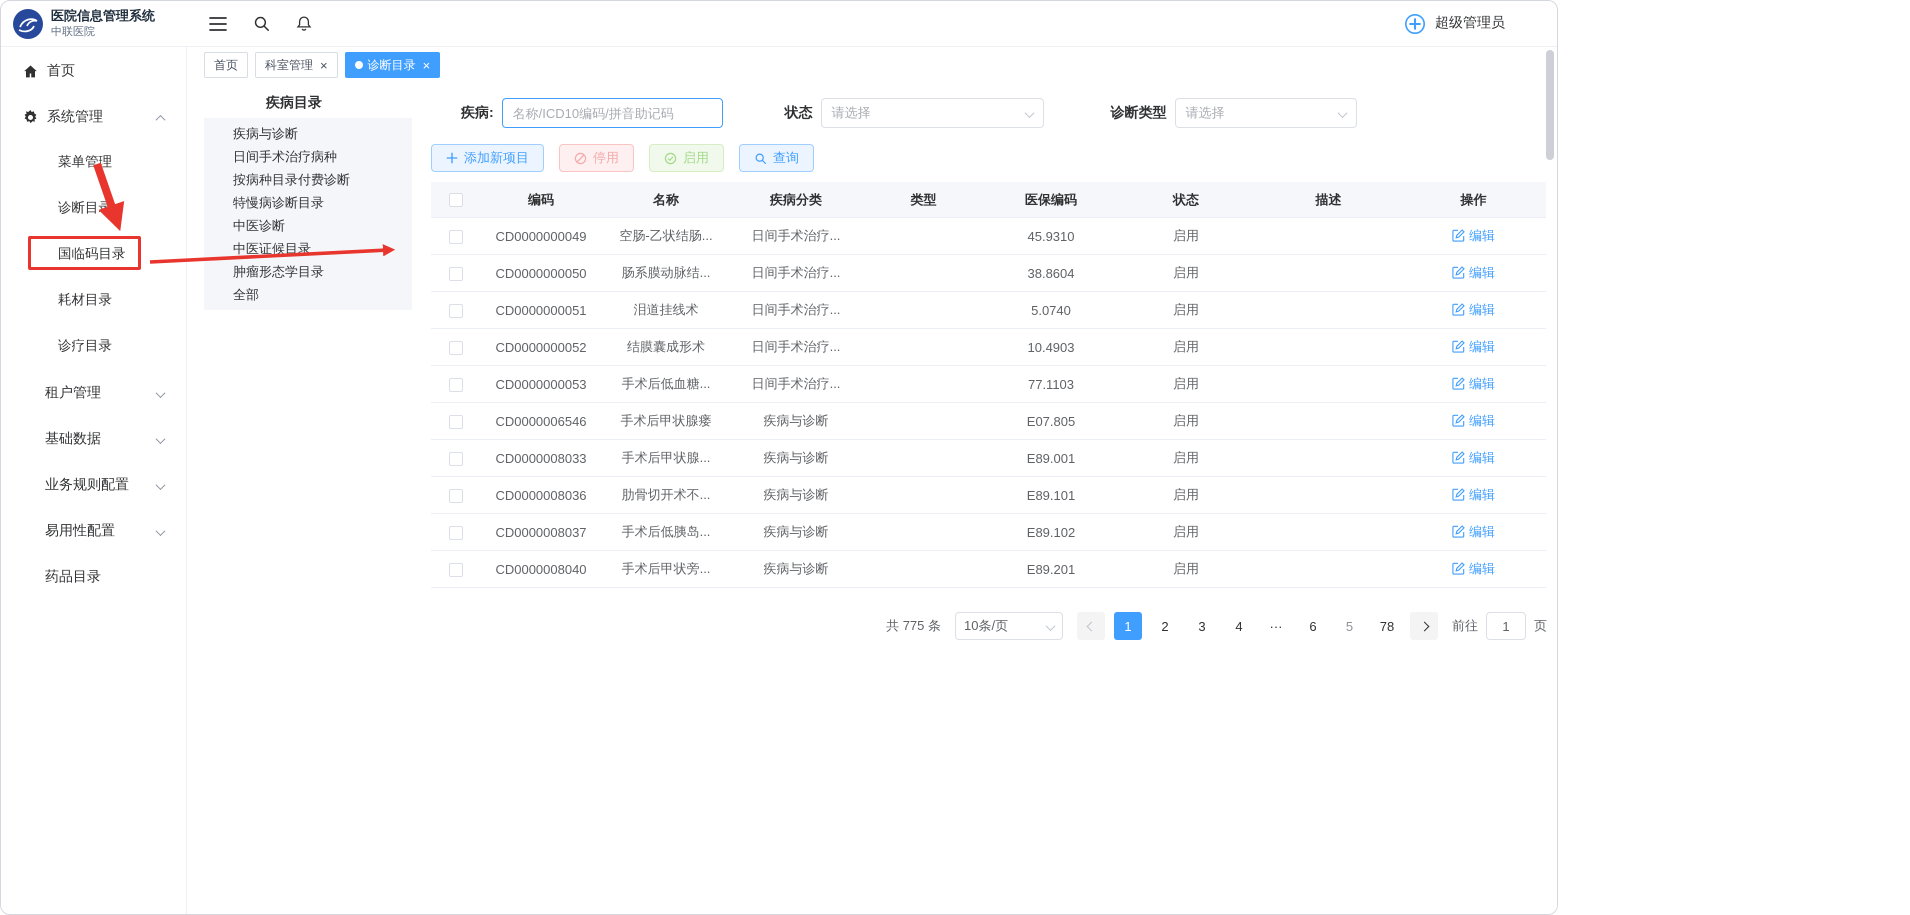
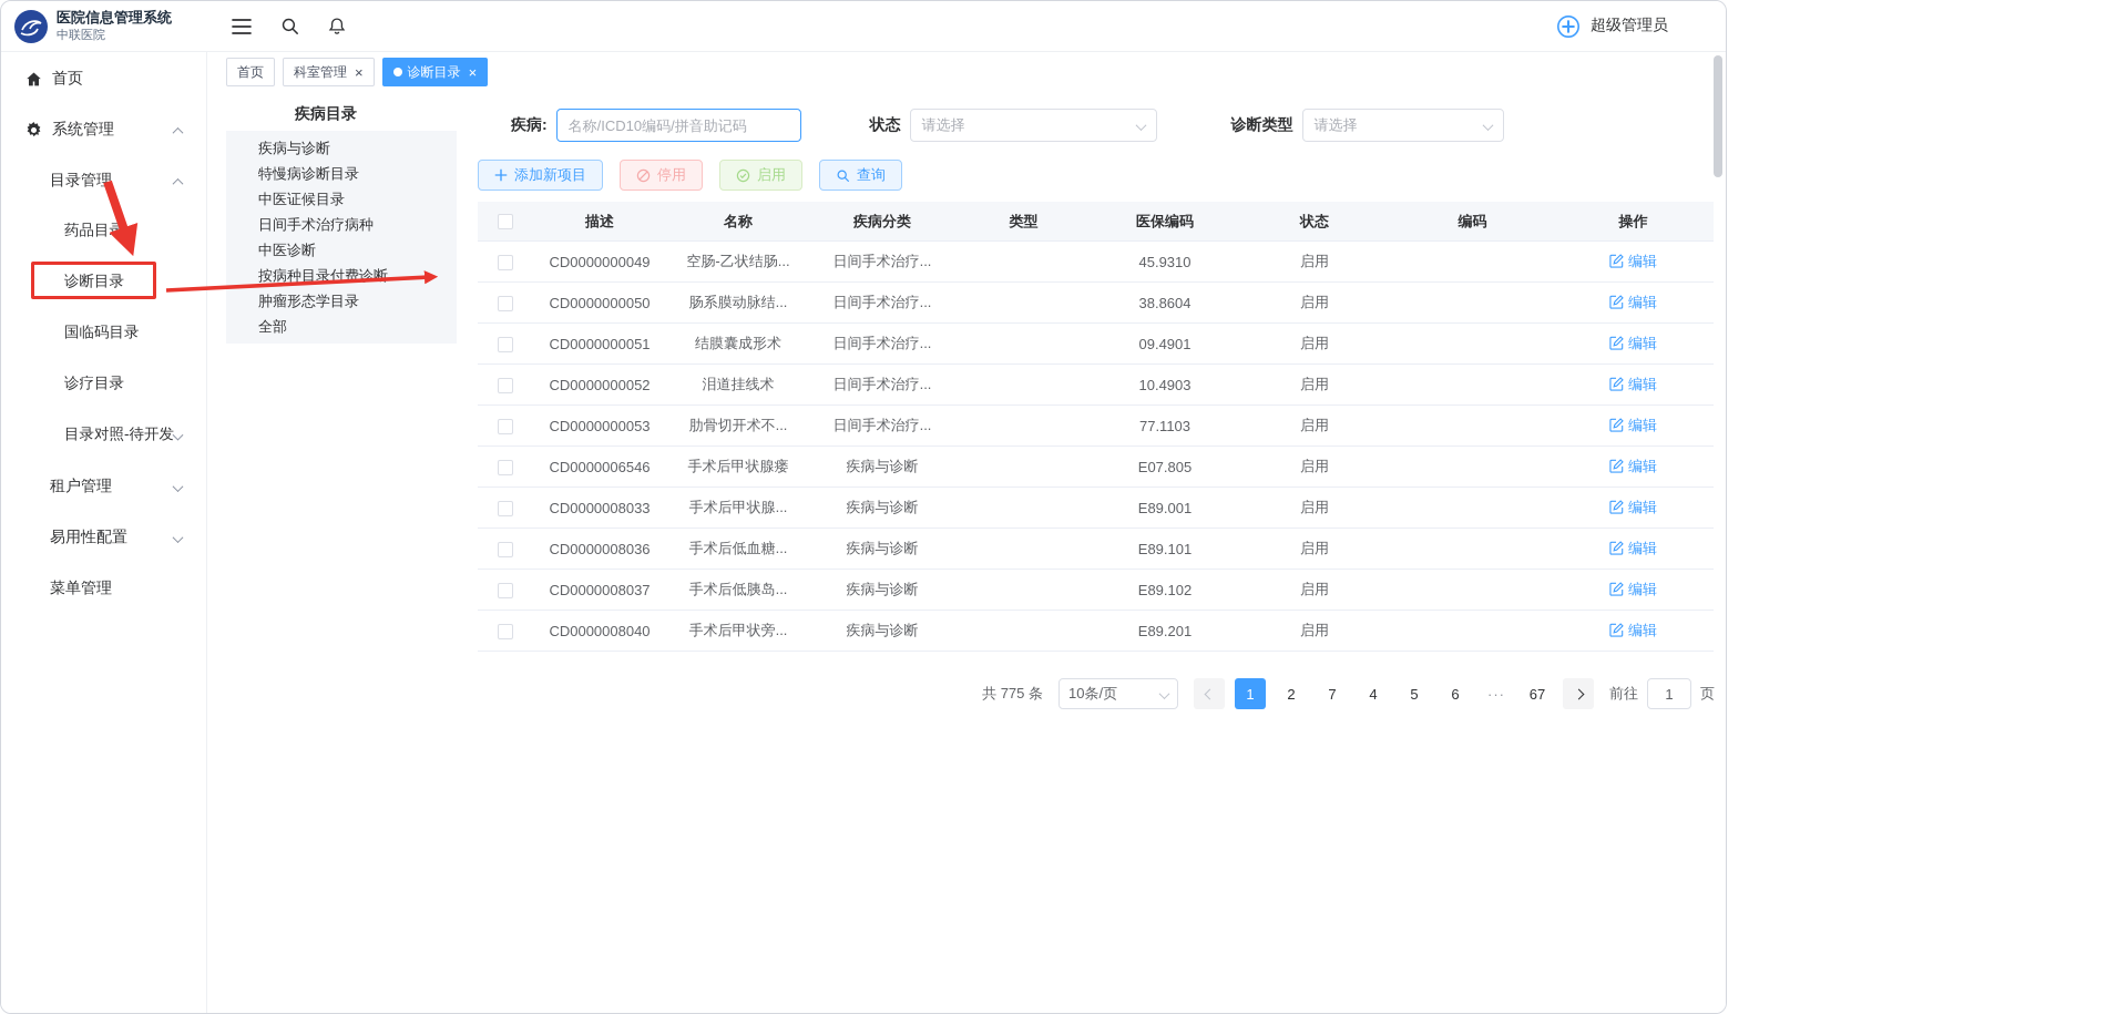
  医院信息管理系统
  中联医院
  超级管理员
  首页
  系统管理
+ 目录管理
- 菜单管理
+ 药品目录
  诊断目录
  国临码目录
- 耗材目录
  诊疗目录
+ 目录对照-待开发
  租户管理
- 基础数据
- 业务规则配置
  易用性配置
- 药品目录
+ 菜单管理
  首页
  科室管理
  ×
  诊断目录
  ×
  疾病目录
  疾病与诊断
- 日间手术治疗病种
+ 特慢病诊断目录
- 按病种目录付费诊断
+ 中医证候目录
- 特慢病诊断目录
+ 日间手术治疗病种
  中医诊断
- 中医证候目录
+ 按病种目录付费诊断
  肿瘤形态学目录
  全部
  疾病:
  名称/ICD10编码/拼音助记码
  状态
  请选择
  诊断类型
  请选择
  添加新项目
  停用
  启用
  查询
- 编码
+ 描述
  名称
  疾病分类
  类型
  医保编码
  状态
- 描述
+ 编码
  操作
  CD0000000049
  空肠-乙状结肠...
  日间手术治疗...
  45.9310
  启用
  编辑
  CD0000000050
  肠系膜动脉结...
  日间手术治疗...
  38.8604
  启用
  编辑
  CD0000000051
- 泪道挂线术
+ 结膜囊成形术
  日间手术治疗...
- 5.0740
+ 09.4901
  启用
  编辑
  CD0000000052
- 结膜囊成形术
+ 泪道挂线术
  日间手术治疗...
  10.4903
  启用
  编辑
  CD0000000053
- 手术后低血糖...
+ 肋骨切开术不...
  日间手术治疗...
  77.1103
  启用
  编辑
  CD0000006546
  手术后甲状腺瘘
  疾病与诊断
  E07.805
  启用
  编辑
  CD0000008033
  手术后甲状腺...
  疾病与诊断
  E89.001
  启用
  编辑
  CD0000008036
- 肋骨切开术不...
+ 手术后低血糖...
  疾病与诊断
  E89.101
  启用
  编辑
  CD0000008037
  手术后低胰岛...
  疾病与诊断
  E89.102
  启用
  编辑
  CD0000008040
  手术后甲状旁...
  疾病与诊断
  E89.201
  启用
  编辑
  共 775 条
  10条/页
  1
  2
- 3
+ 7
  4
- ···
+ 5
  6
- 5
+ ···
- 78
+ 67
  前往
  1
  页
